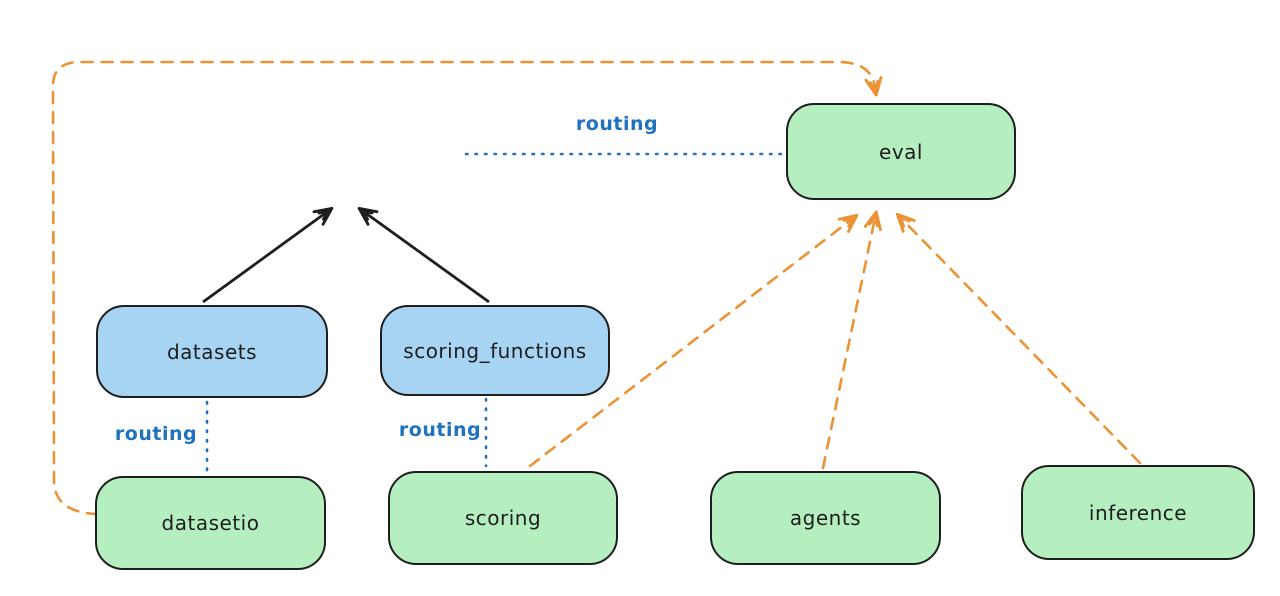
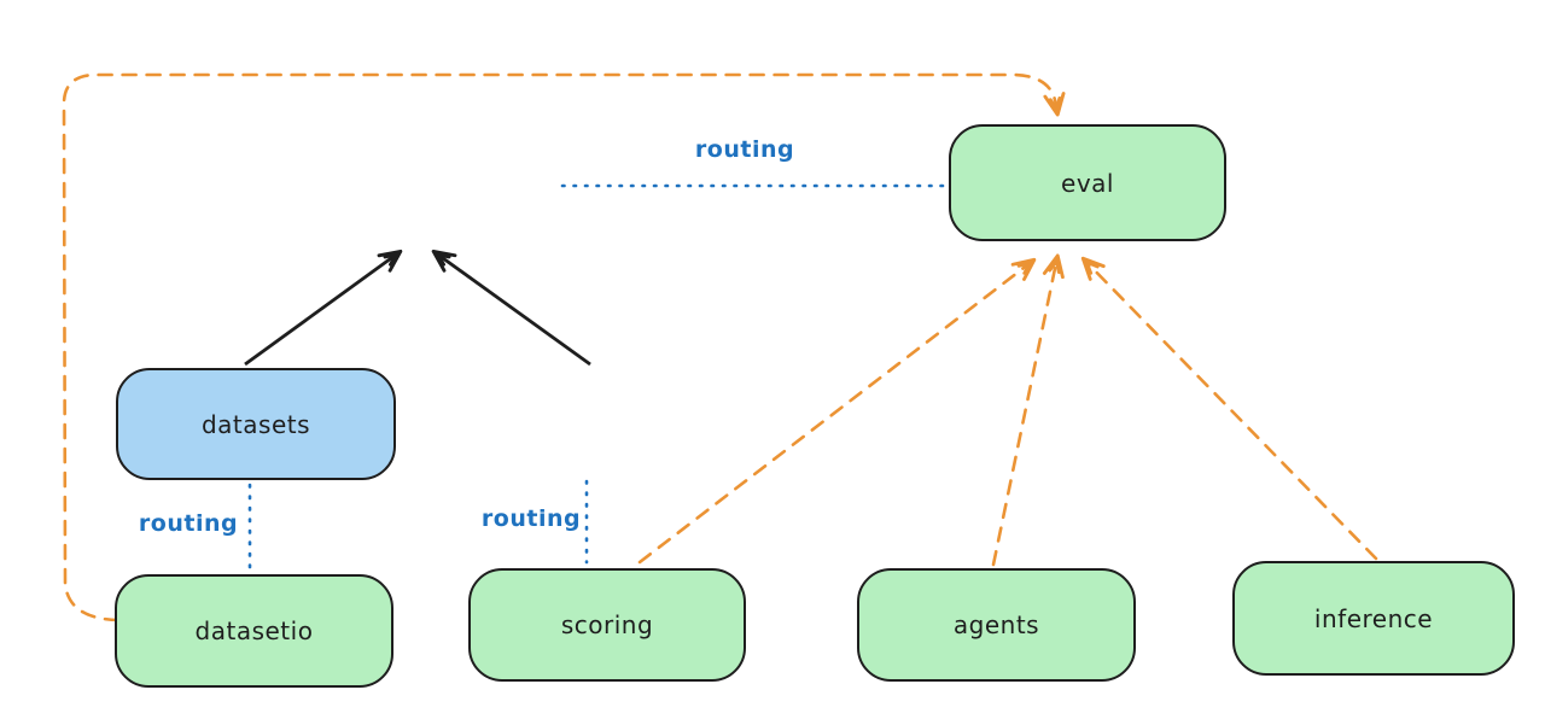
  eval
  datasets
- scoring_functions
  datasetio
  scoring
  agents
  inference
  routing
  routing
  routing
